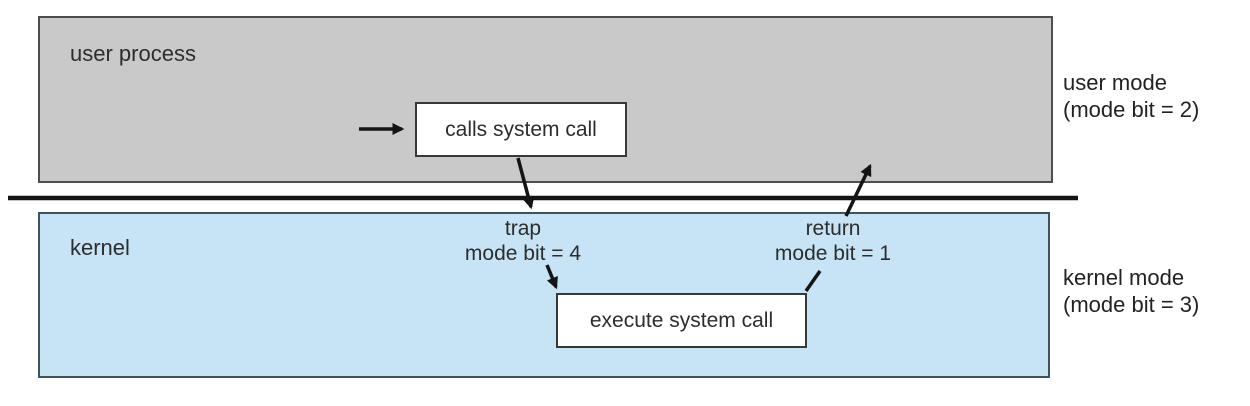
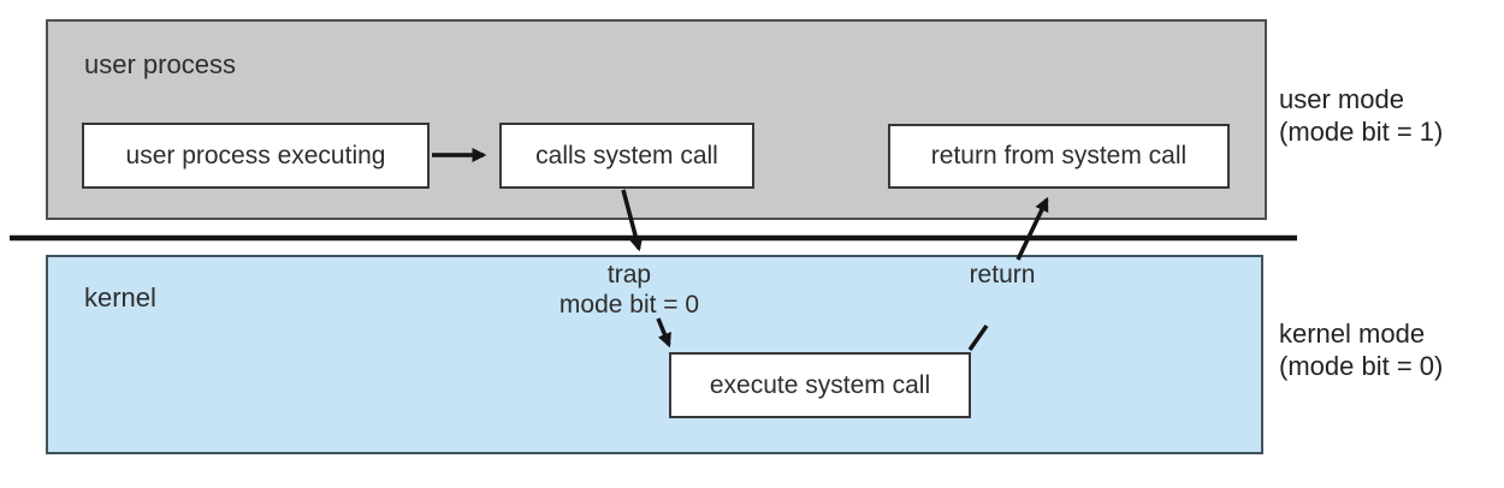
  user process
  kernel
+ user process executing
  calls system call
+ return from system call
  execute system call
  trap
- mode bit = 4
+ mode bit = 0
  return
- mode bit = 1
  user mode
- (mode bit = 2)
+ (mode bit = 1)
  kernel mode
- (mode bit = 3)
+ (mode bit = 0)
